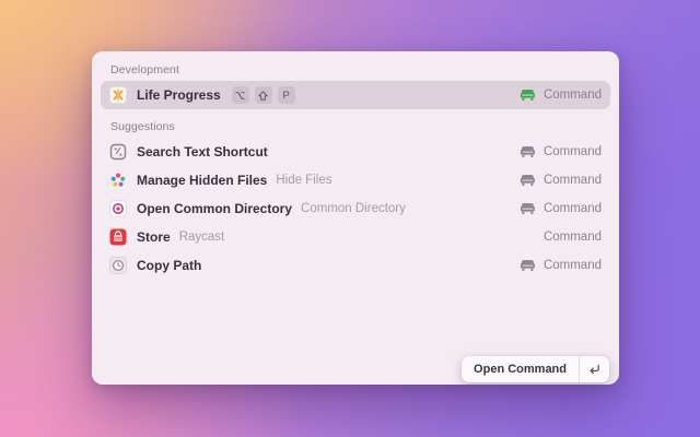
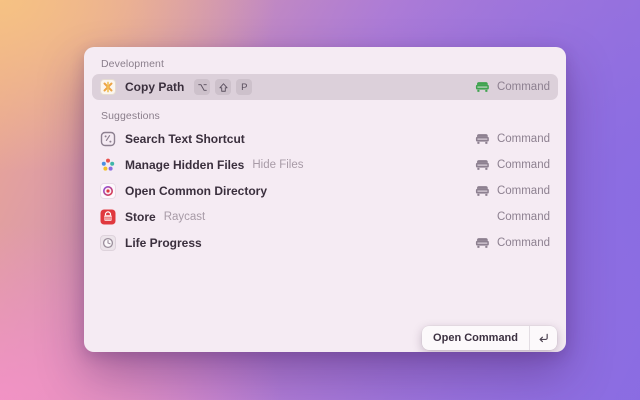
  Development
- Life Progress
+ Copy Path
  P
  Command
  Suggestions
  Search Text Shortcut
  Command
  Manage Hidden Files
  Hide Files
  Command
  Open Common Directory
- Common Directory
  Command
  Store
  Raycast
  Command
- Copy Path
+ Life Progress
  Command
  Open Command
